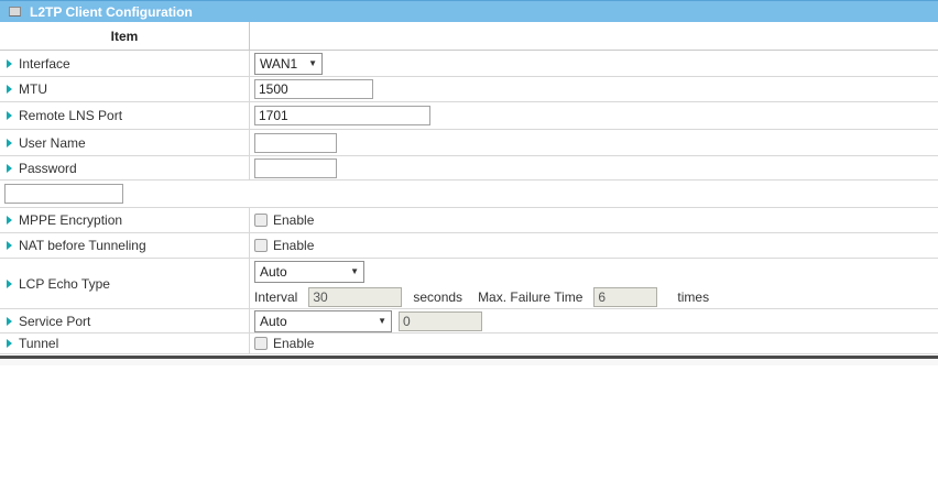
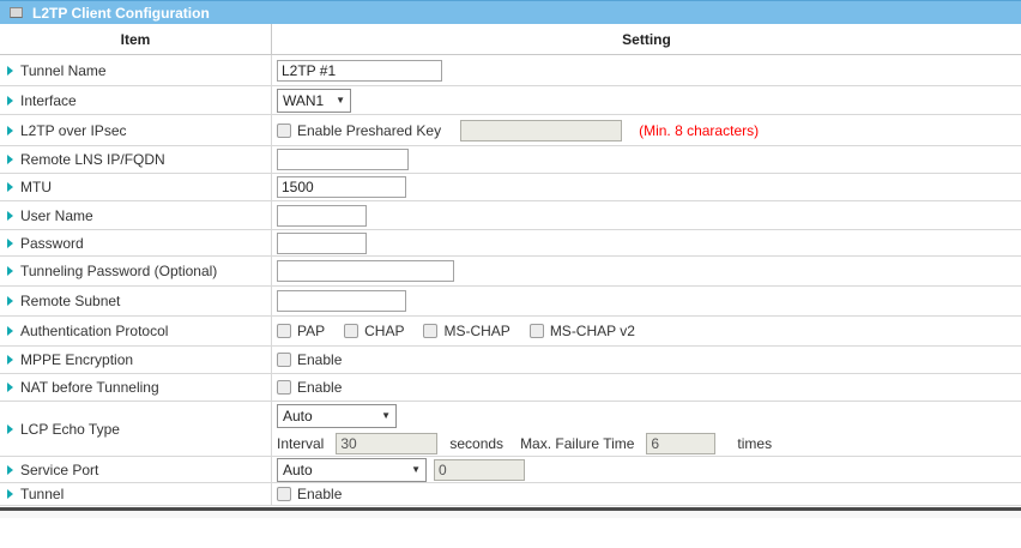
  L2TP Client Configuration
  Item
+ Setting
+ Tunnel Name
+ L2TP #1
  Interface
  WAN1
  ▼
+ L2TP over IPsec
+ Enable Preshared Key
+ (Min. 8 characters)
+ Remote LNS IP/FQDN
  MTU
  1500
- Remote LNS Port
- 1701
  User Name
  Password
+ Tunneling Password (Optional)
+ Remote Subnet
+ Authentication Protocol
+ PAP
+ CHAP
+ MS-CHAP
+ MS-CHAP v2
  MPPE Encryption
  Enable
  NAT before Tunneling
  Enable
  LCP Echo Type
  Auto
  ▼
  Interval
  30
  seconds
  Max. Failure Time
  6
  times
  Service Port
  Auto
  ▼
  0
  Tunnel
  Enable
